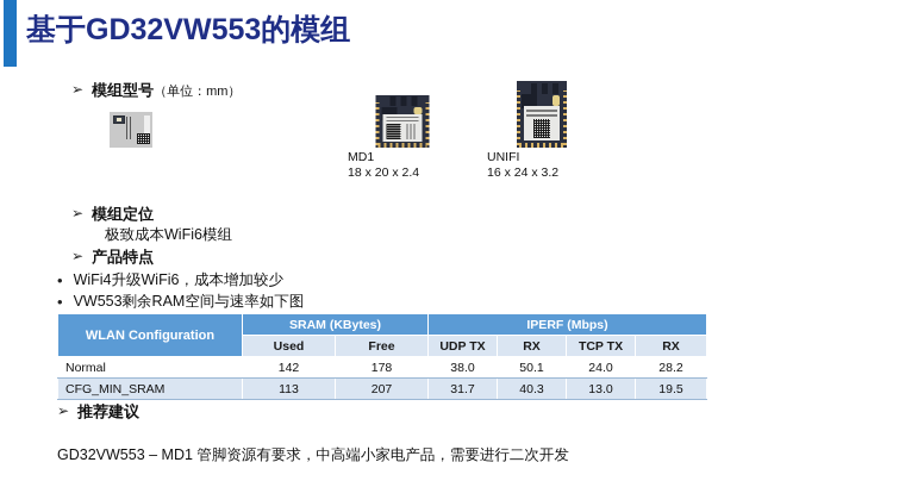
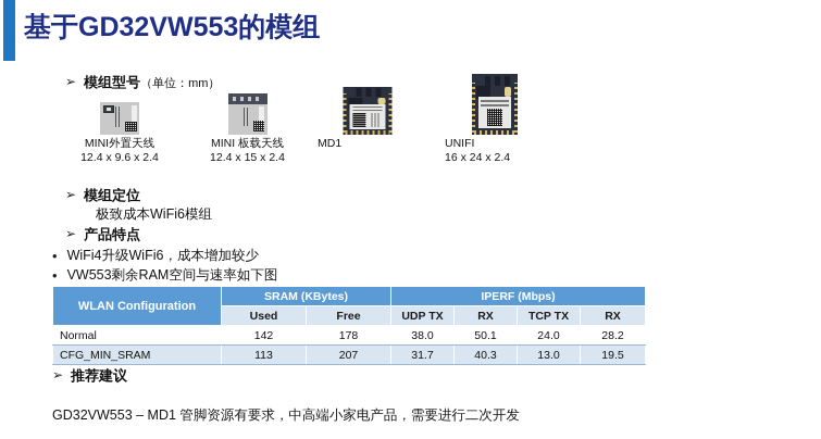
  基于GD32VW553的模组
  ➢
  模组型号（单位：mm）
+ MINI外置天线
+ 12.4 x 9.6 x 2.4
+ MINI 板载天线
+ 12.4 x 15 x 2.4
  MD1
- 18 x 20 x 2.4
  UNIFI
- 16 x 24 x 3.2
+ 16 x 24 x 2.4
  ➢
  模组定位
  极致成本WiFi6模组
  ➢
  产品特点
  •
  WiFi4升级WiFi6，成本增加较少
  •
  VW553剩余RAM空间与速率如下图
  WLAN Configuration	SRAM (KBytes)	IPERF (Mbps)
  Used	Free	UDP TX	RX	TCP TX	RX
  Normal	142	178	38.0	50.1	24.0	28.2
  CFG_MIN_SRAM	113	207	31.7	40.3	13.0	19.5
  ➢
  推荐建议
  GD32VW553 – MD1 管脚资源有要求，中高端小家电产品，需要进行二次开发
